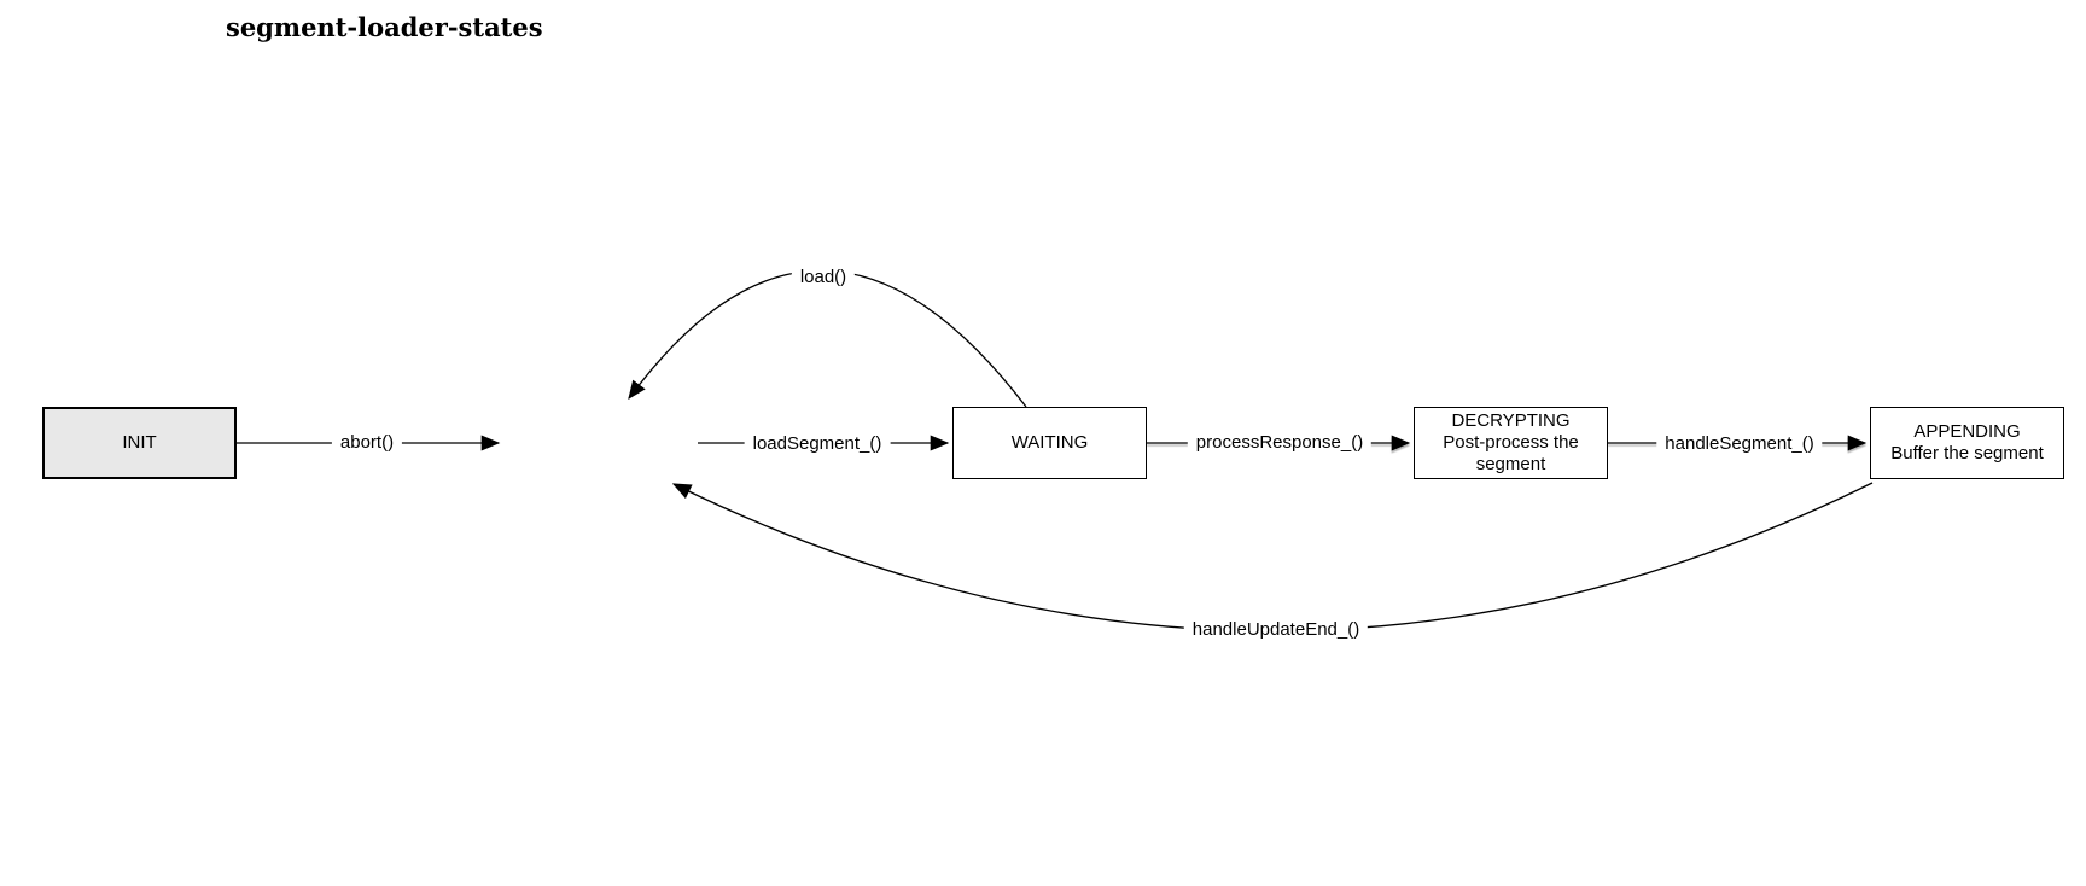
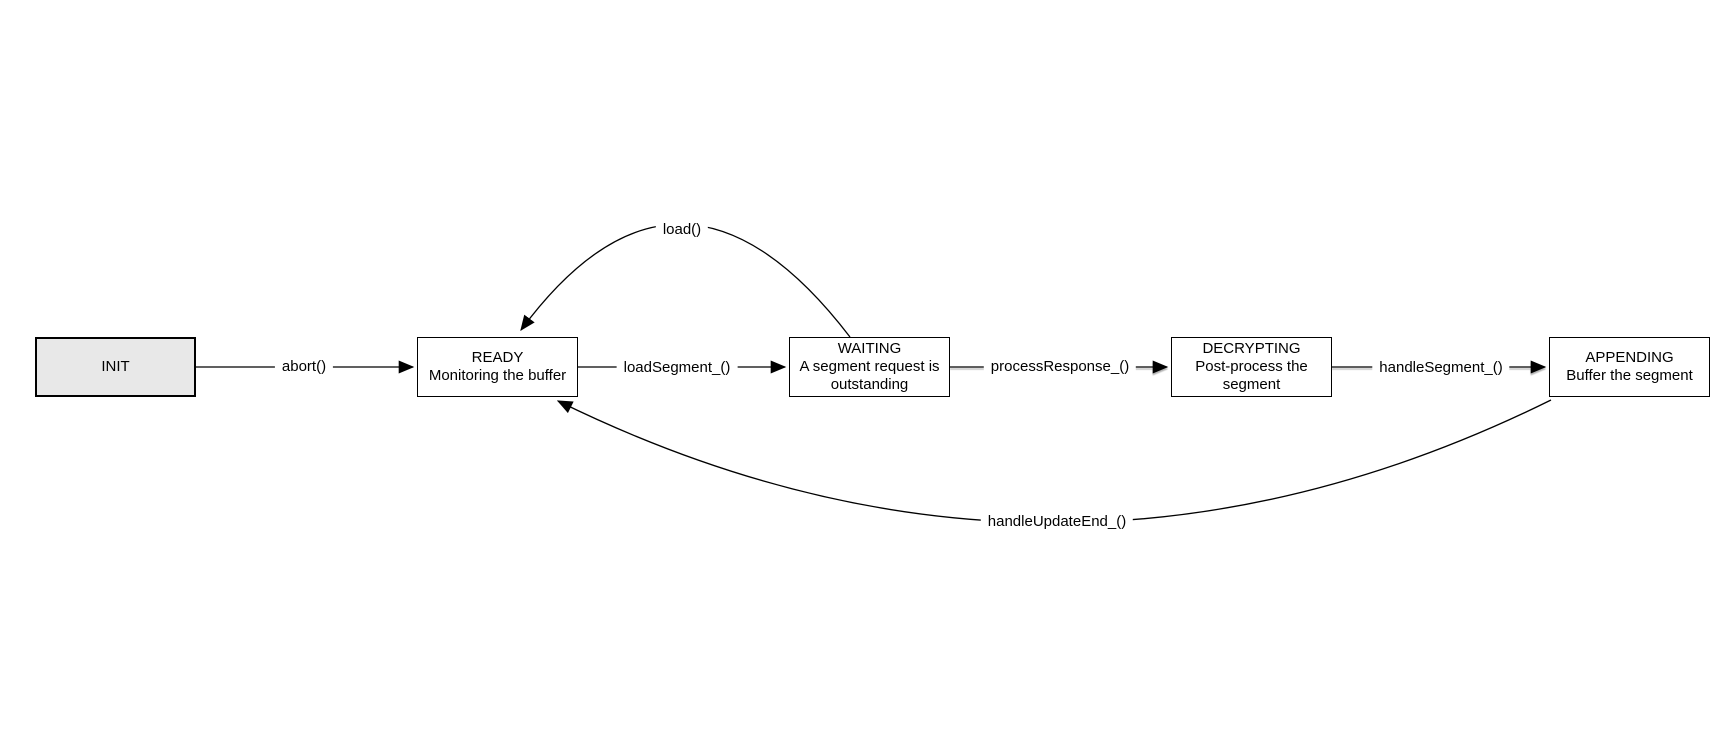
- segment-loader-states
  INIT
+ READY
+ Monitoring the buffer
  WAITING
+ A segment request is outstanding
  DECRYPTING
  Post-process the segment
  APPENDING
  Buffer the segment
  abort()
  loadSegment_()
  processResponse_()
  handleSegment_()
  load()
  handleUpdateEnd_()
